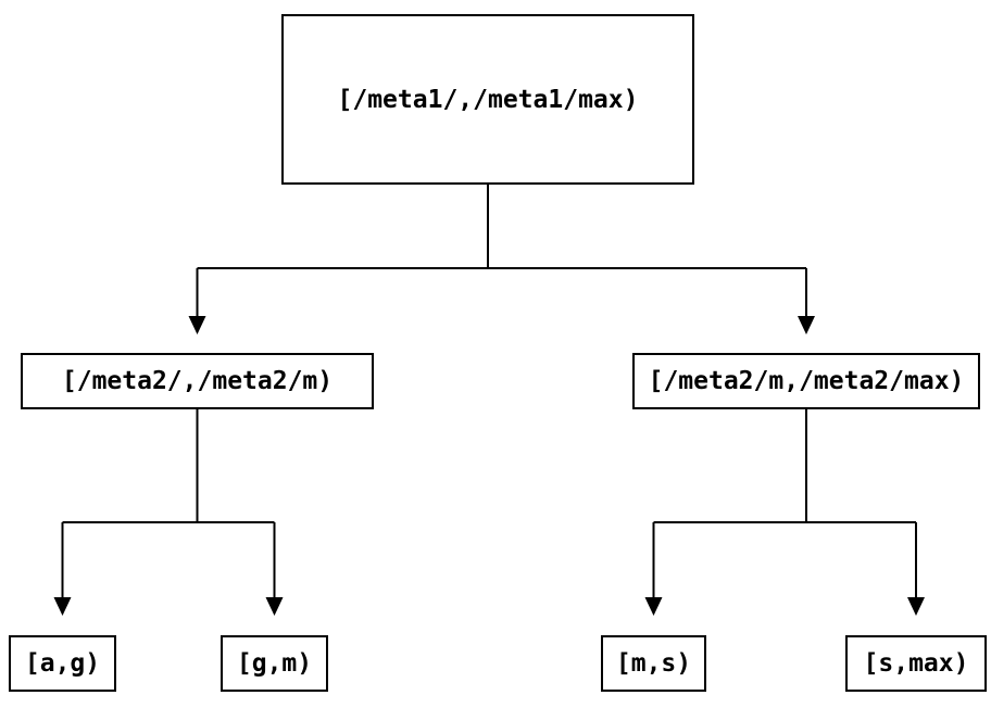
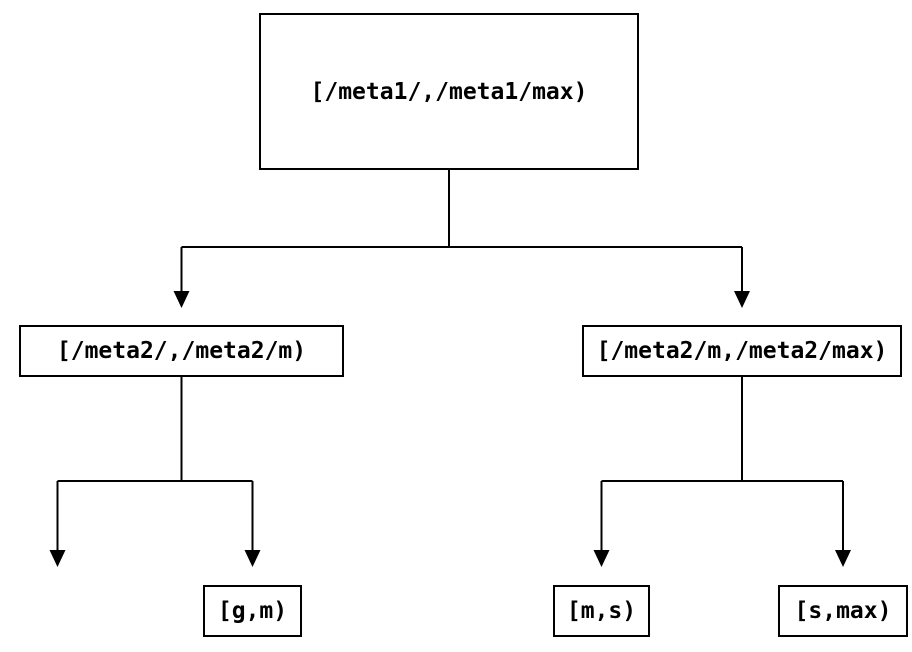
  [/meta1/,/meta1/max)
  [/meta2/,/meta2/m)
  [/meta2/m,/meta2/max)
- [a,g)
  [g,m)
  [m,s)
  [s,max)
